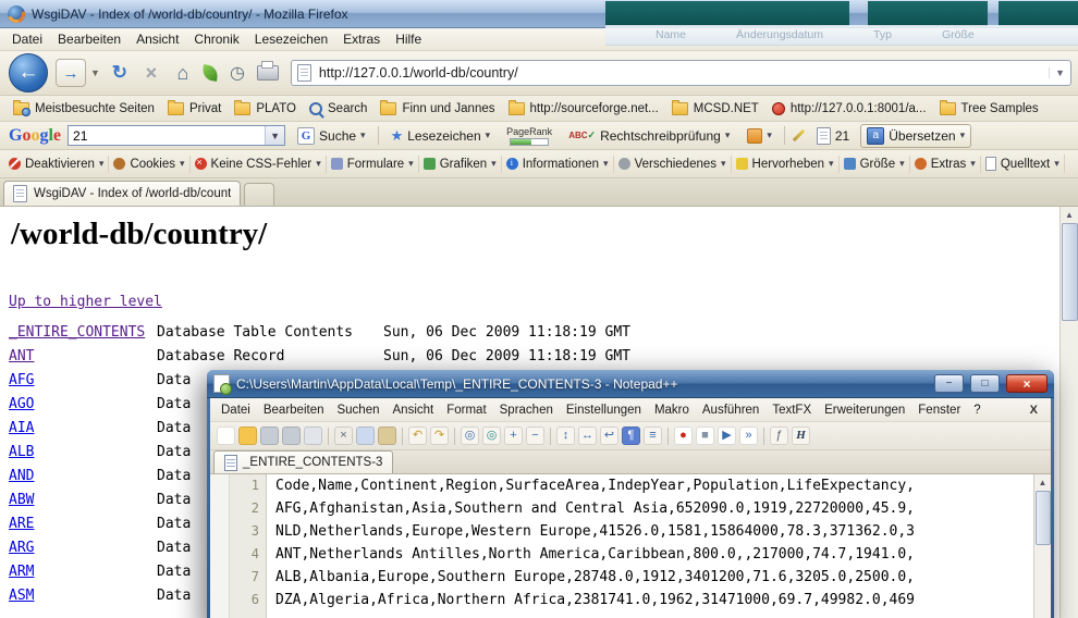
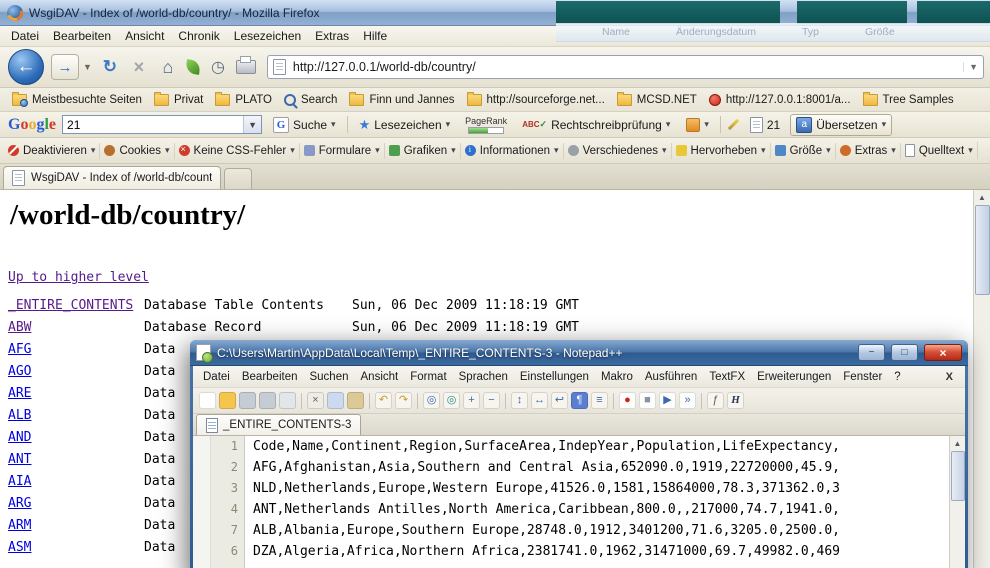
  WsgiDAV - Index of /world-db/country/ - Mozilla Firefox
  Name
  Änderungsdatum
  Typ
  Größe
  Datei
  Bearbeiten
  Ansicht
  Chronik
  Lesezeichen
  Extras
  Hilfe
  ←
  →
  ▼
  ↻
  ×
  ⌂
  ◷
  http://127.0.0.1/world-db/country/
  ▼
  Meistbesuchte Seiten
  Privat
  PLATO
  Search
  Finn und Jannes
  http://sourceforge.net...
  MCSD.NET
  http://127.0.0.1:8001/a...
  Tree Samples
  Google
  21
  ▼
  G
  Suche
  ▾
  ★
  Lesezeichen
  ▾
  PageRank
  ABC
  Rechtschreibprüfung
  ▾
  ▾
  21
  a
  Übersetzen
  ▾
  Deaktivieren
  ▾
  Cookies
  ▾
  Keine CSS-Fehler
  ▾
  Formulare
  ▾
  Grafiken
  ▾
  Informationen
  ▾
  Verschiedenes
  ▾
  Hervorheben
  ▾
  Größe
  ▾
  Extras
  ▾
  Quelltext
  ▾
  WsgiDAV - Index of /world-db/count
  /world-db/country/
  Up to higher level
  _ENTIRE_CONTENTS
  Database Table Contents
  Sun, 06 Dec 2009 11:18:19 GMT
- ANT
+ ABW
  Database Record
  Sun, 06 Dec 2009 11:18:19 GMT
  AFG
  Data
  AGO
  Data
- AIA
+ ARE
  Data
  ALB
  Data
  AND
  Data
- ABW
+ ANT
  Data
- ARE
+ AIA
  Data
  ARG
  Data
  ARM
  Data
  ASM
  Data
  ▲
  C:\Users\Martin\AppData\Local\Temp\_ENTIRE_CONTENTS-3 - Notepad++
  −
  □
  ×
  Datei
  Bearbeiten
  Suchen
  Ansicht
  Format
  Sprachen
  Einstellungen
  Makro
  Ausführen
  TextFX
  Erweiterungen
  Fenster
  ?
  X
  ×
  ↶
  ↷
  ◎
  ◎
  +
  −
  ↕
  ↔
  ↩
  ¶
  ≡
  ●
  ■
  ▶
  »
  ƒ
  H
  _ENTIRE_CONTENTS-3
  1
  Code,Name,Continent,Region,SurfaceArea,IndepYear,Population,LifeExpectancy,
  2
  AFG,Afghanistan,Asia,Southern and Central Asia,652090.0,1919,22720000,45.9,
  3
  NLD,Netherlands,Europe,Western Europe,41526.0,1581,15864000,78.3,371362.0,3
  4
  ANT,Netherlands Antilles,North America,Caribbean,800.0,,217000,74.7,1941.0,
  7
  ALB,Albania,Europe,Southern Europe,28748.0,1912,3401200,71.6,3205.0,2500.0,
  6
  DZA,Algeria,Africa,Northern Africa,2381741.0,1962,31471000,69.7,49982.0,469
  ▲
